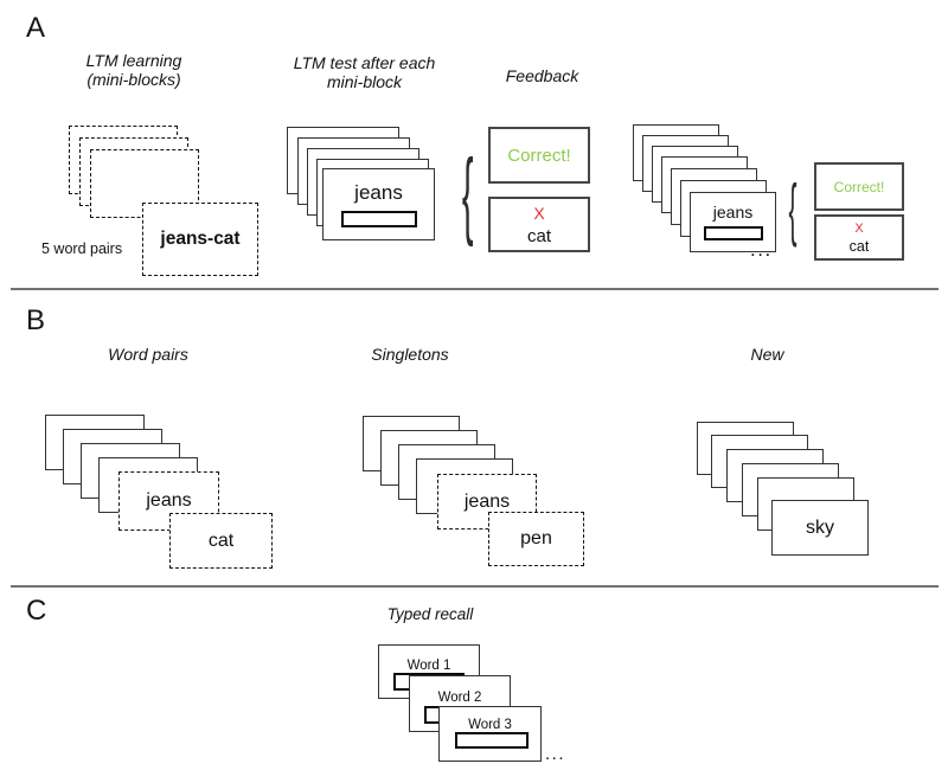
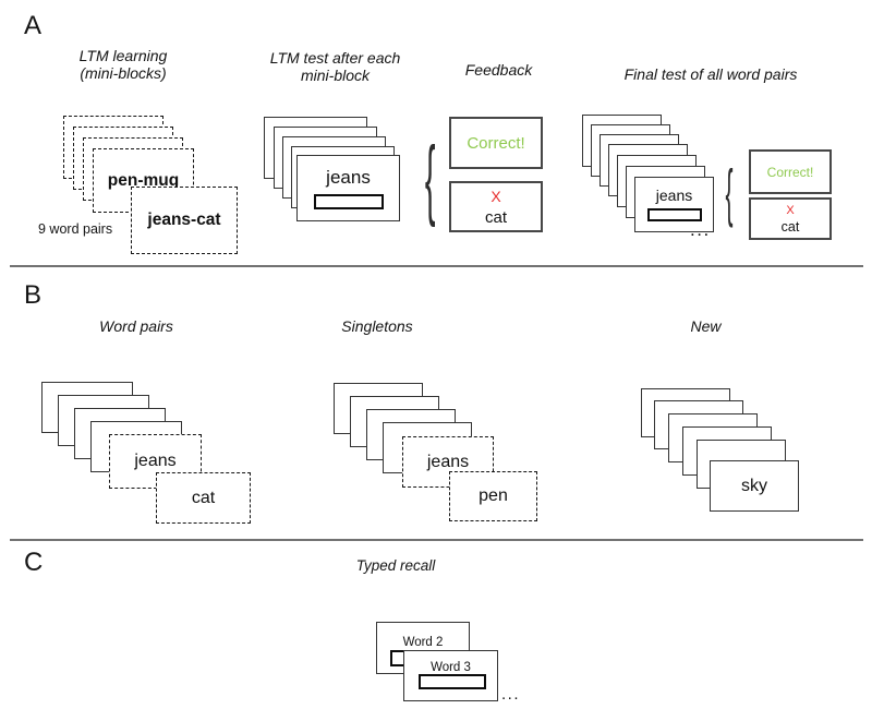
  A
  LTM learning
  (mini-blocks)
+ pen-mug
  jeans-cat
- 5 word pairs
+ 9 word pairs
  LTM test after each
  mini-block
  jeans
  Feedback
  {
  Correct!
  X
  cat
+ Final test of all word pairs
  jeans
  ...
  {
  Correct!
  X
  cat
  B
  Word pairs
  jeans
  cat
  Singletons
  jeans
  pen
  New
  sky
  C
  Typed recall
- Word 1
  Word 2
  Word 3
  ...
